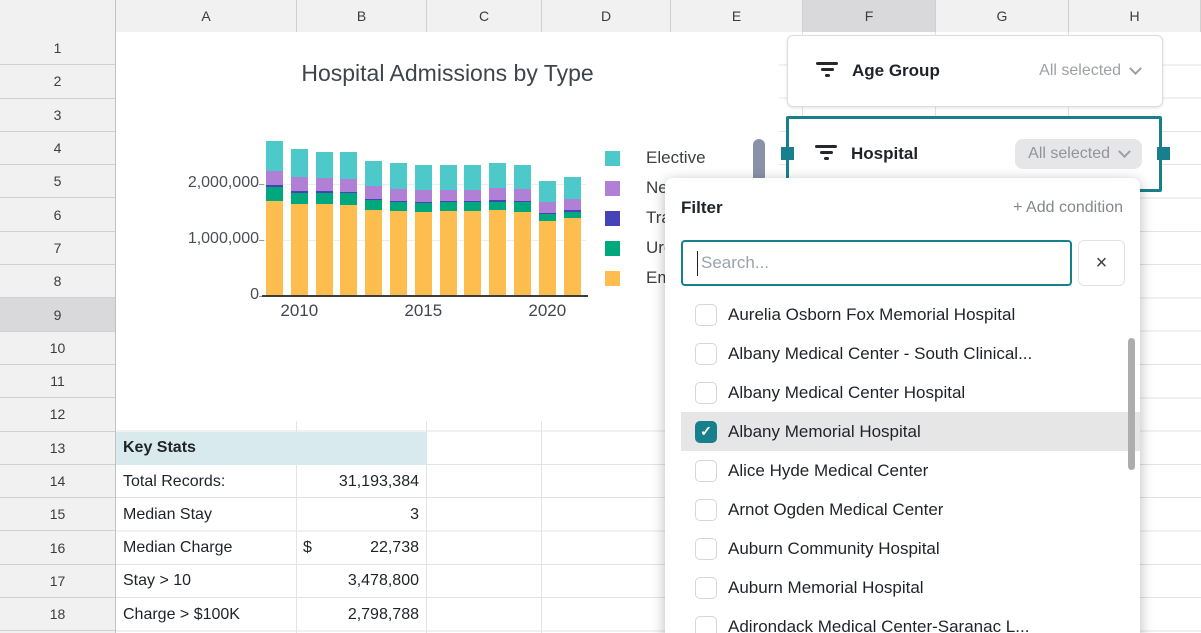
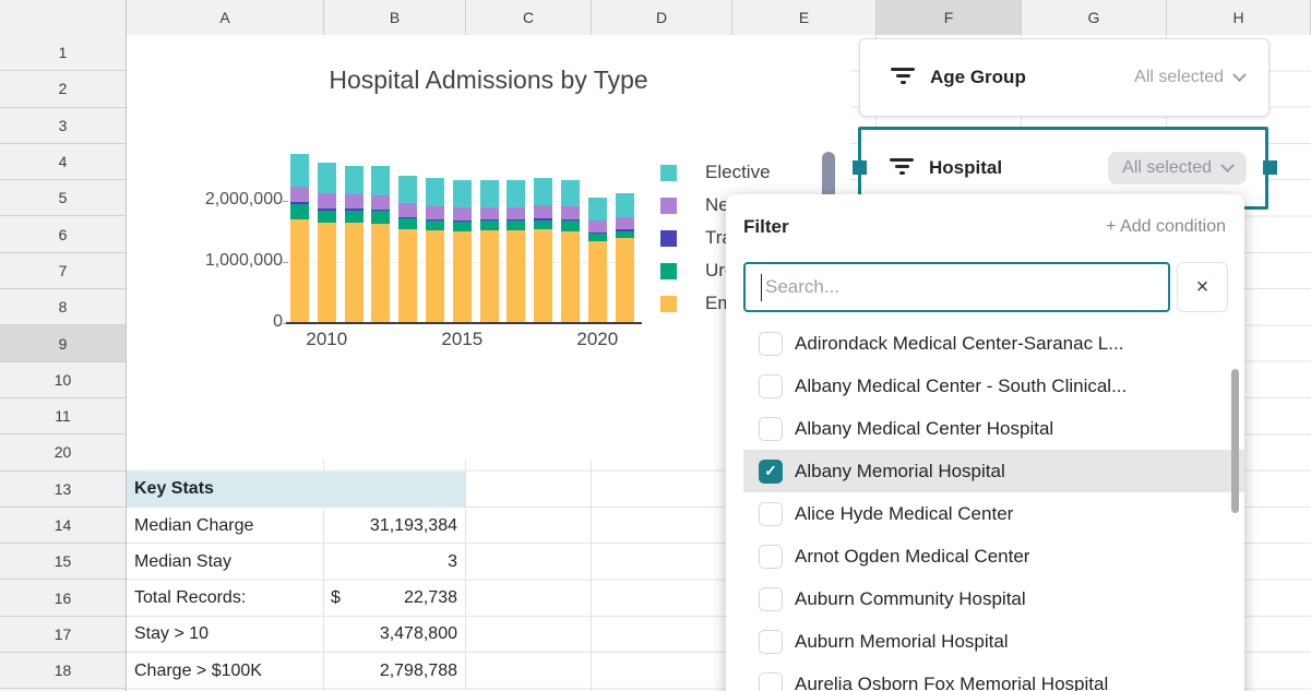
  A
  B
  C
  D
  E
  F
  G
  H
  1
  2
  3
  4
  5
  6
  7
  8
  9
  10
  11
- 12
+ 20
  13
  14
  15
  16
  17
  18
  Key Stats
- Total Records:
+ Median Charge
  31,193,384
  Median Stay
  3
- Median Charge
+ Total Records:
  $
  22,738
  Stay > 10
  3,478,800
  Charge > $100K
  2,798,788
  Hospital Admissions by Type
  0
  1,000,000
  2,000,000
  2010
  2015
  2020
  Elective
  Age Group
  All selected
  Hospital
  All selected
  Filter
  + Add condition
  Search...
  ×
- Aurelia Osborn Fox Memorial Hospital
+ Adirondack Medical Center-Saranac L...
  Albany Medical Center - South Clinical...
  Albany Medical Center Hospital
  ✓
  Albany Memorial Hospital
  Alice Hyde Medical Center
  Arnot Ogden Medical Center
  Auburn Community Hospital
  Auburn Memorial Hospital
- Adirondack Medical Center-Saranac L...
+ Aurelia Osborn Fox Memorial Hospital
